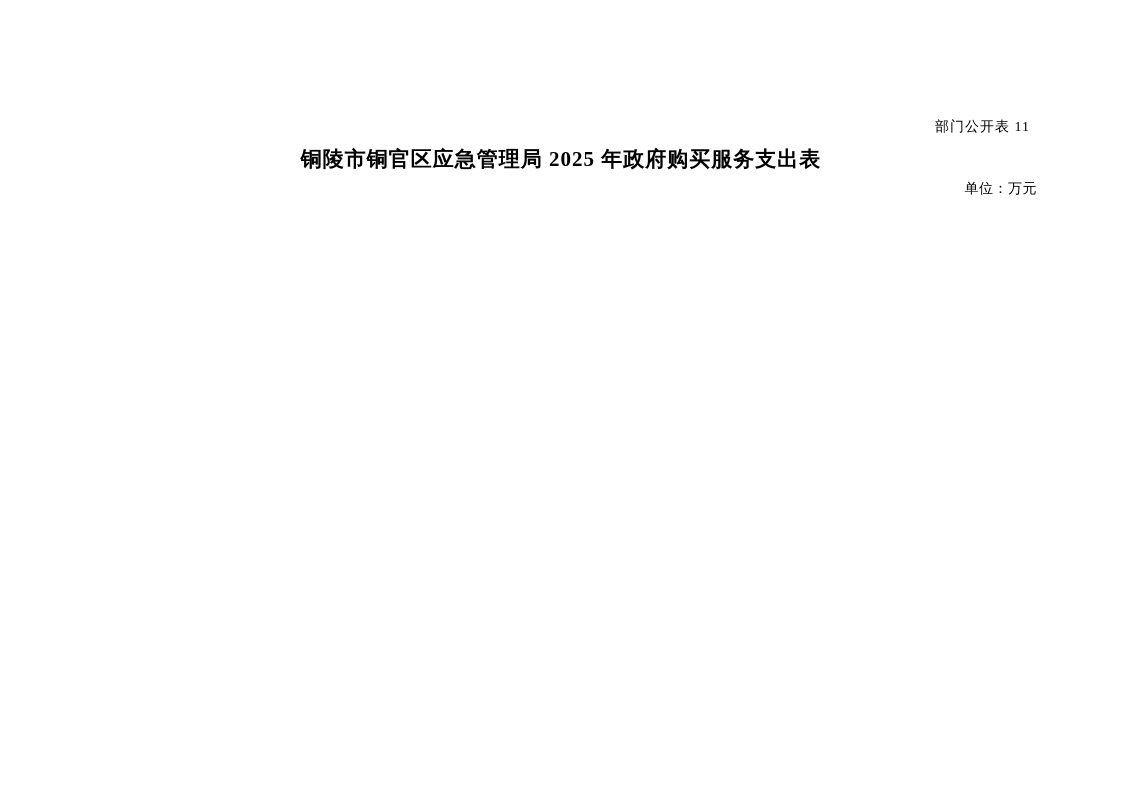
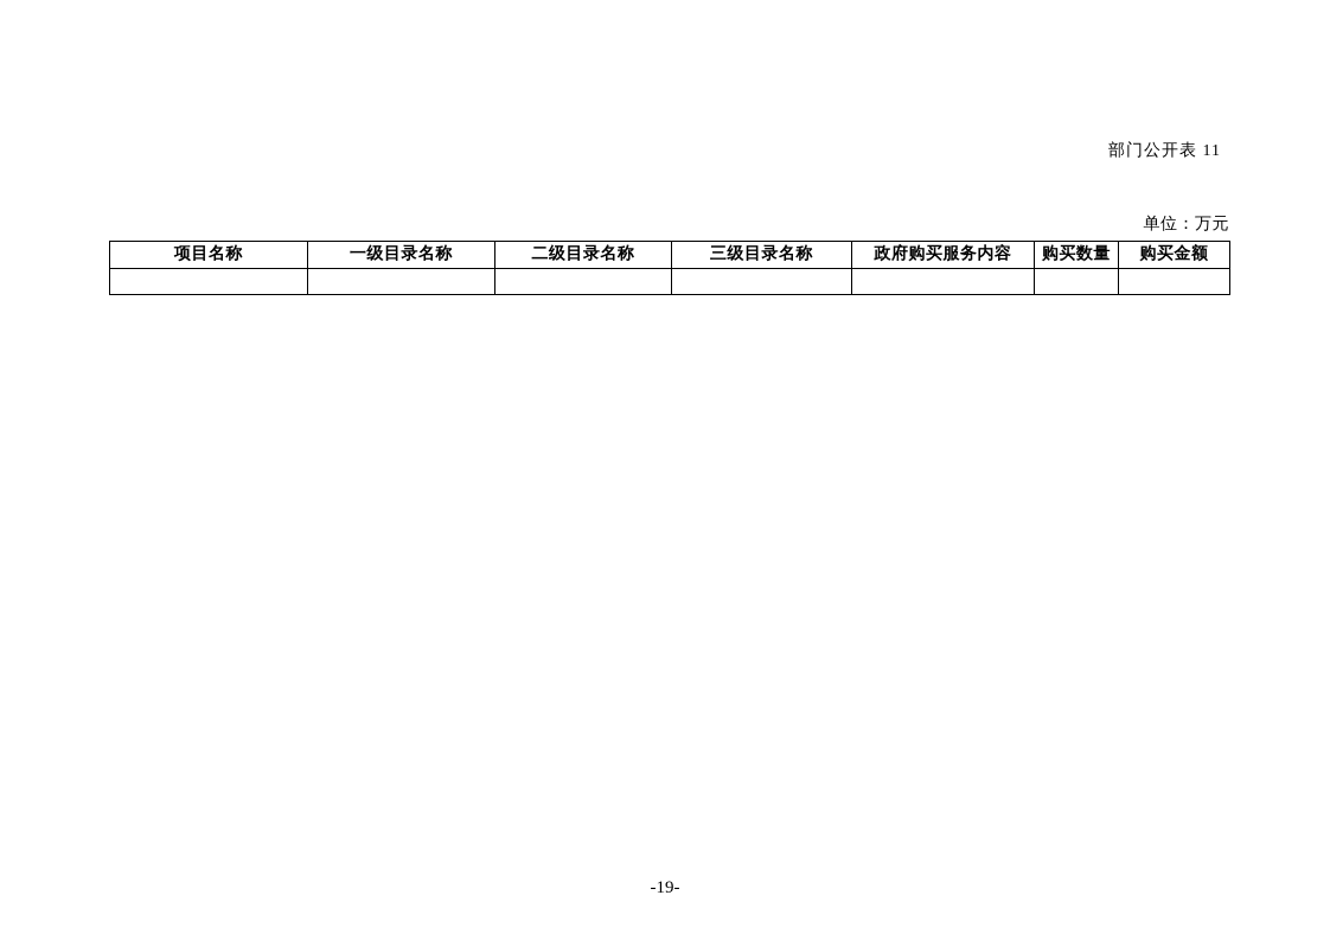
  部门公开表 11
- 铜陵市铜官区应急管理局 2025 年政府购买服务支出表
  单位：万元
+ 项目名称	一级目录名称	二级目录名称	三级目录名称	政府购买服务内容	购买数量	购买金额
+ -19-
